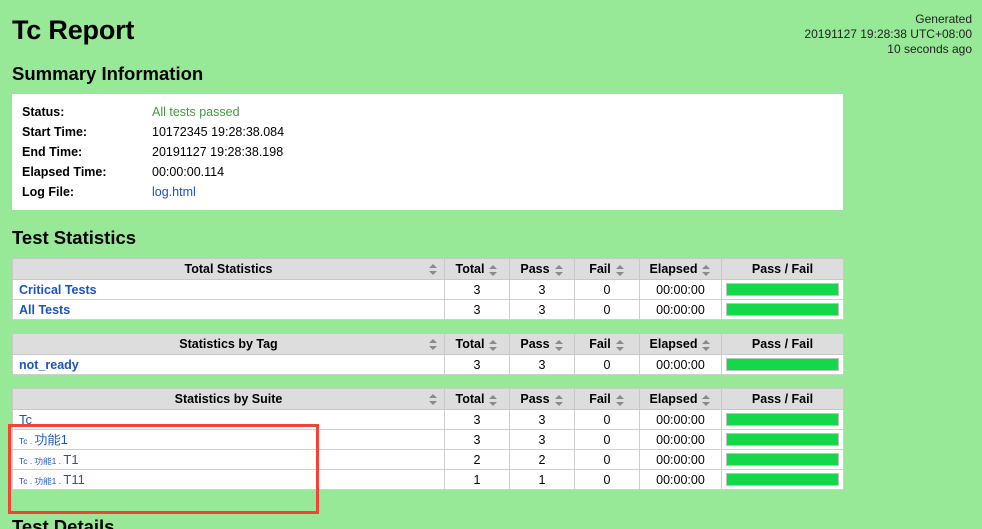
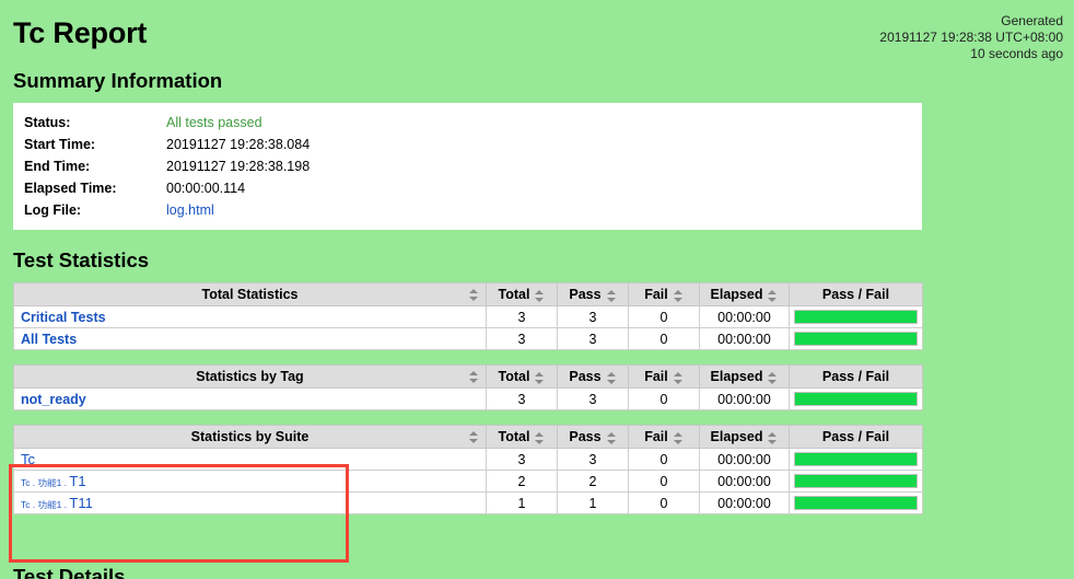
  Generated
  20191127 19:28:38 UTC+08:00
  10 seconds ago
  Tc Report
  Summary Information
  Status:	All tests passed
- Start Time:	10172345 19:28:38.084
+ Start Time:	20191127 19:28:38.084
  End Time:	20191127 19:28:38.198
  Elapsed Time:	00:00:00.114
  Log File:	log.html
  Test Statistics
  Total Statistics	Total	Pass	Fail	Elapsed	Pass / Fail
  Critical Tests	3	3	0	00:00:00
  All Tests	3	3	0	00:00:00
  Statistics by Tag	Total	Pass	Fail	Elapsed	Pass / Fail
  not_ready	3	3	0	00:00:00
  Statistics by Suite	Total	Pass	Fail	Elapsed	Pass / Fail
  Tc	3	3	0	00:00:00
- Tc . 功能1	3	3	0	00:00:00
  Tc . 功能1 . T1	2	2	0	00:00:00
  Tc . 功能1 . T11	1	1	0	00:00:00
  Test Details
